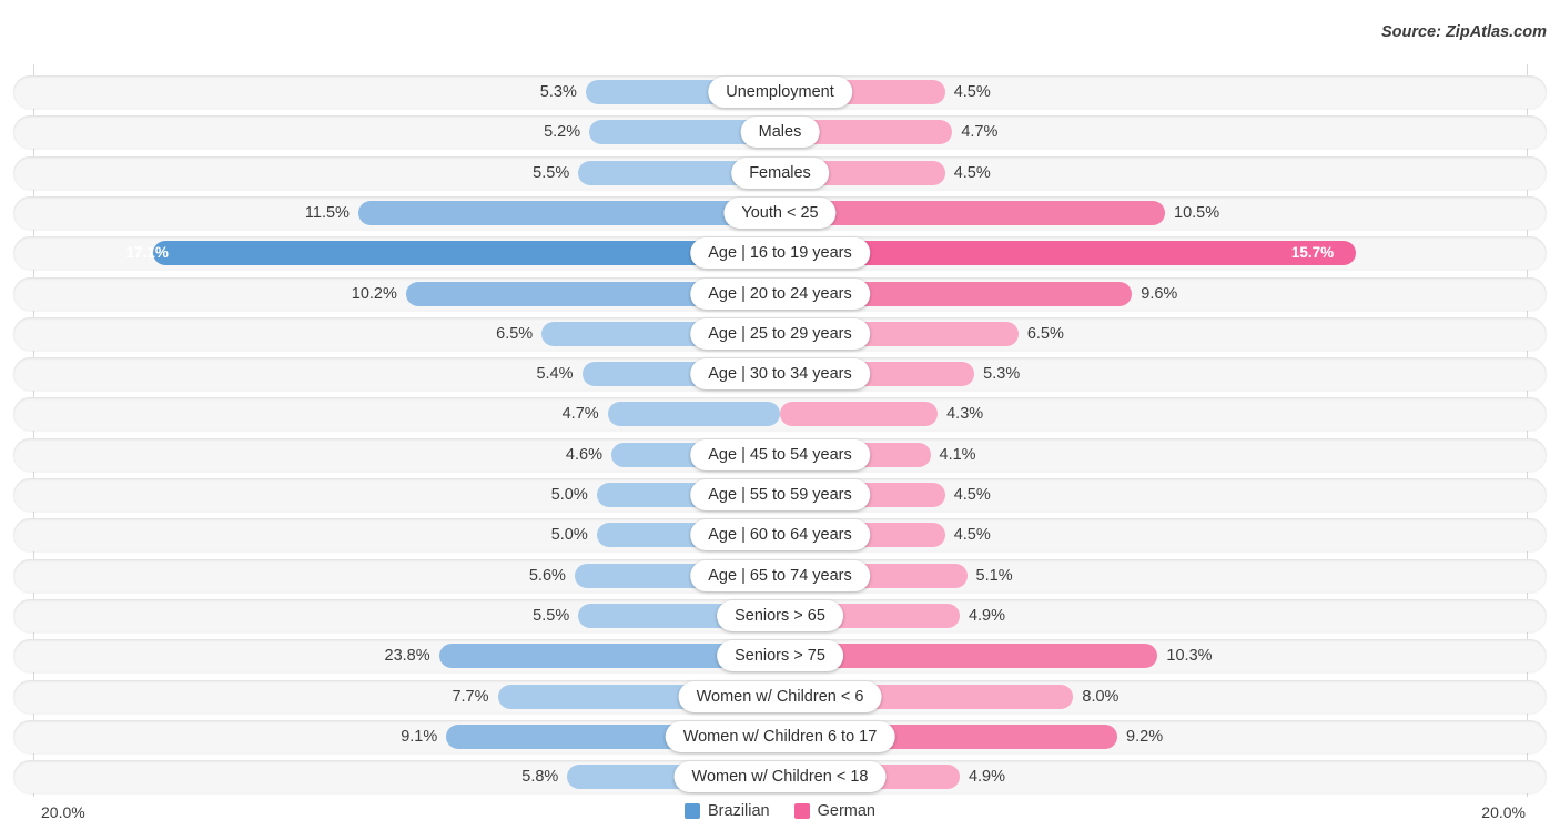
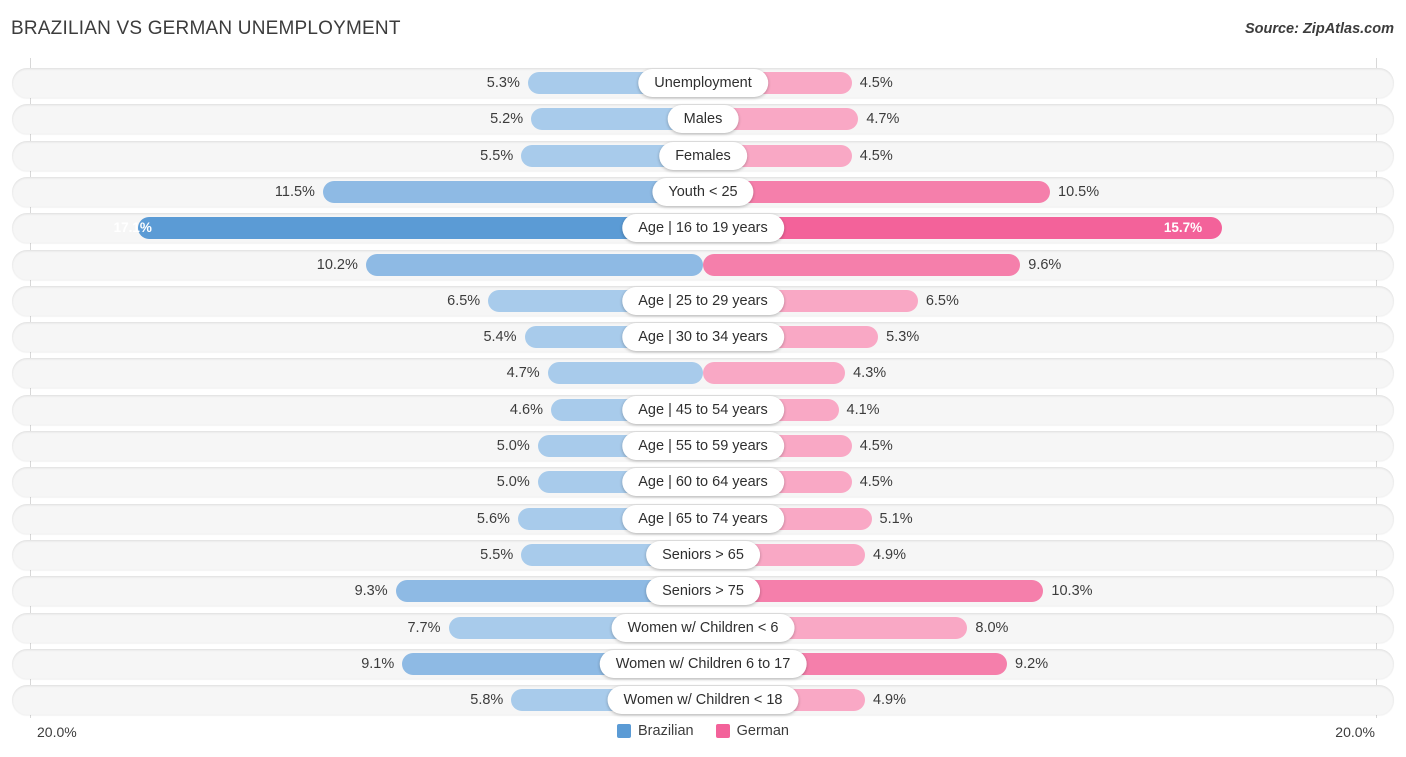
+ BRAZILIAN VS GERMAN UNEMPLOYMENT
  Source: ZipAtlas.com
  5.3%
  4.5%
  Unemployment
  5.2%
  4.7%
  Males
  5.5%
  4.5%
  Females
  11.5%
  10.5%
  Youth < 25
  17.1%
  15.7%
  Age | 16 to 19 years
  10.2%
  9.6%
- Age | 20 to 24 years
  6.5%
  6.5%
  Age | 25 to 29 years
  5.4%
  5.3%
  Age | 30 to 34 years
  4.7%
  4.3%
  4.6%
  4.1%
  Age | 45 to 54 years
  5.0%
  4.5%
  Age | 55 to 59 years
  5.0%
  4.5%
  Age | 60 to 64 years
  5.6%
  5.1%
  Age | 65 to 74 years
  5.5%
  4.9%
  Seniors > 65
- 23.8%
+ 9.3%
  10.3%
  Seniors > 75
  7.7%
  8.0%
  Women w/ Children < 6
  9.1%
  9.2%
  Women w/ Children 6 to 17
  5.8%
  4.9%
  Women w/ Children < 18
  20.0%
  20.0%
  Brazilian
  German
